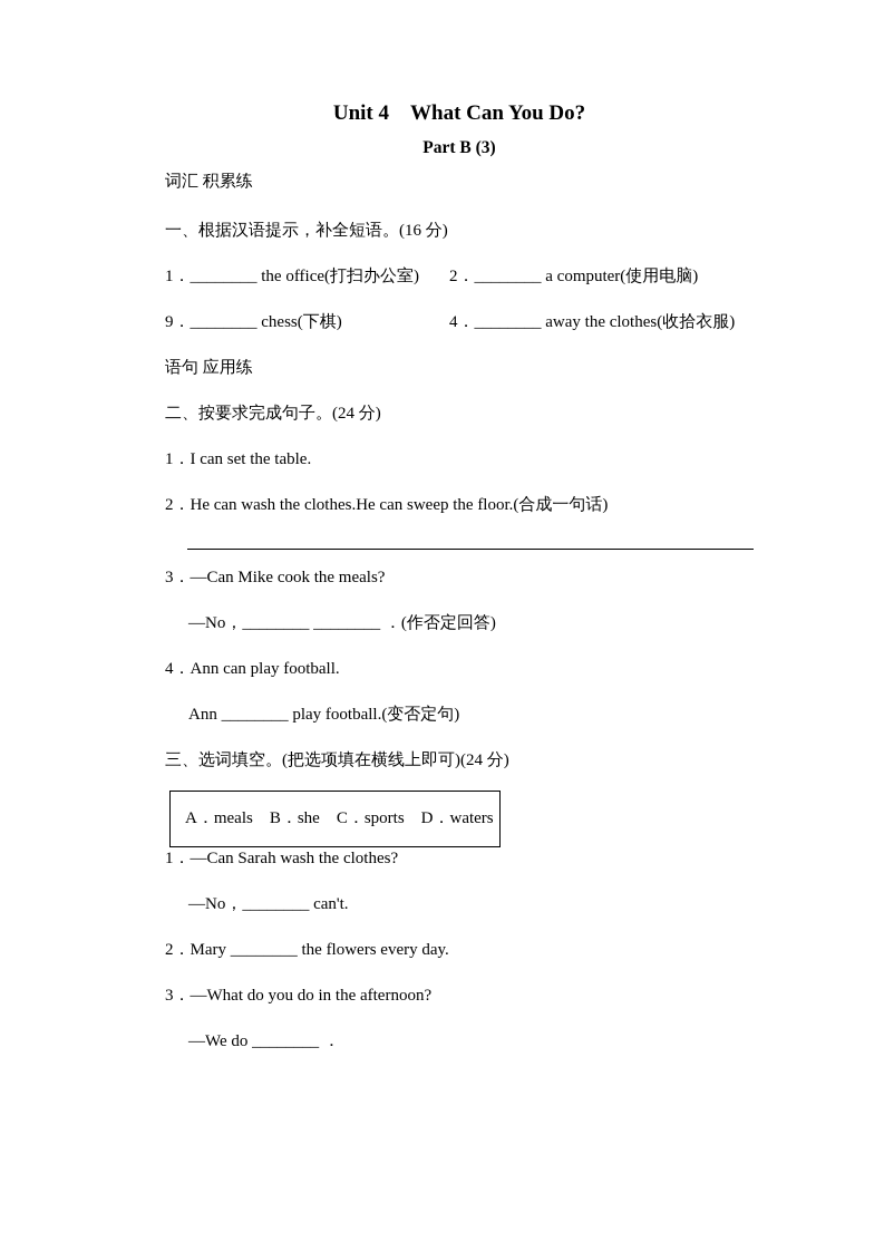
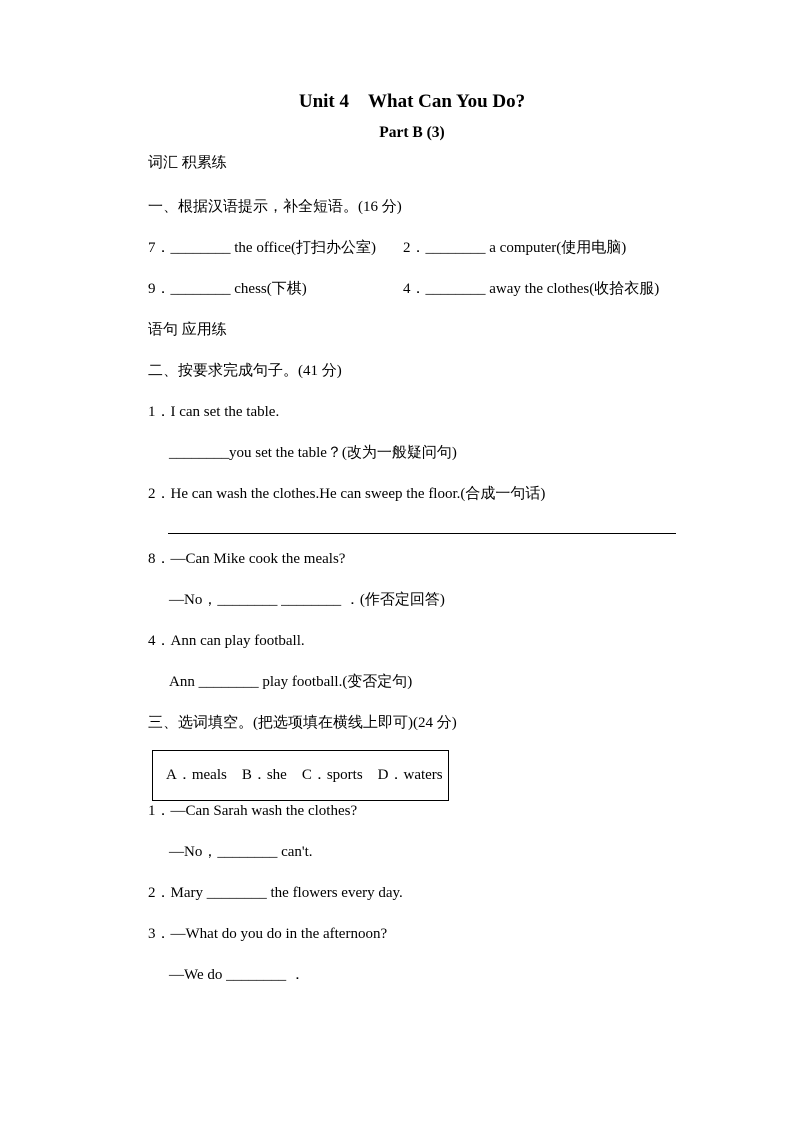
  Unit 4 What Can You Do?
  Part B (3)
  词汇 积累练
  一、根据汉语提示，补全短语。(16 分)
- 1．________ the office(打扫办公室)
+ 7．________ the office(打扫办公室)
  2．________ a computer(使用电脑)
  9．________ chess(下棋)
  4．________ away the clothes(收拾衣服)
  语句 应用练
- 二、按要求完成句子。(24 分)
+ 二、按要求完成句子。(41 分)
  1．I can set the table.
+ ________you set the table？(改为一般疑问句)
  2．He can wash the clothes.He can sweep the floor.(合成一句话)
- 3．—Can Mike cook the meals?
+ 8．—Can Mike cook the meals?
  —No，________ ________ ．(作否定回答)
  4．Ann can play football.
  Ann ________ play football.(变否定句)
  三、选词填空。(把选项填在横线上即可)(24 分)
  A．meals B．she C．sports D．waters
  1．—Can Sarah wash the clothes?
  —No，________ can't.
  2．Mary ________ the flowers every day.
  3．—What do you do in the afternoon?
  —We do ________ ．
